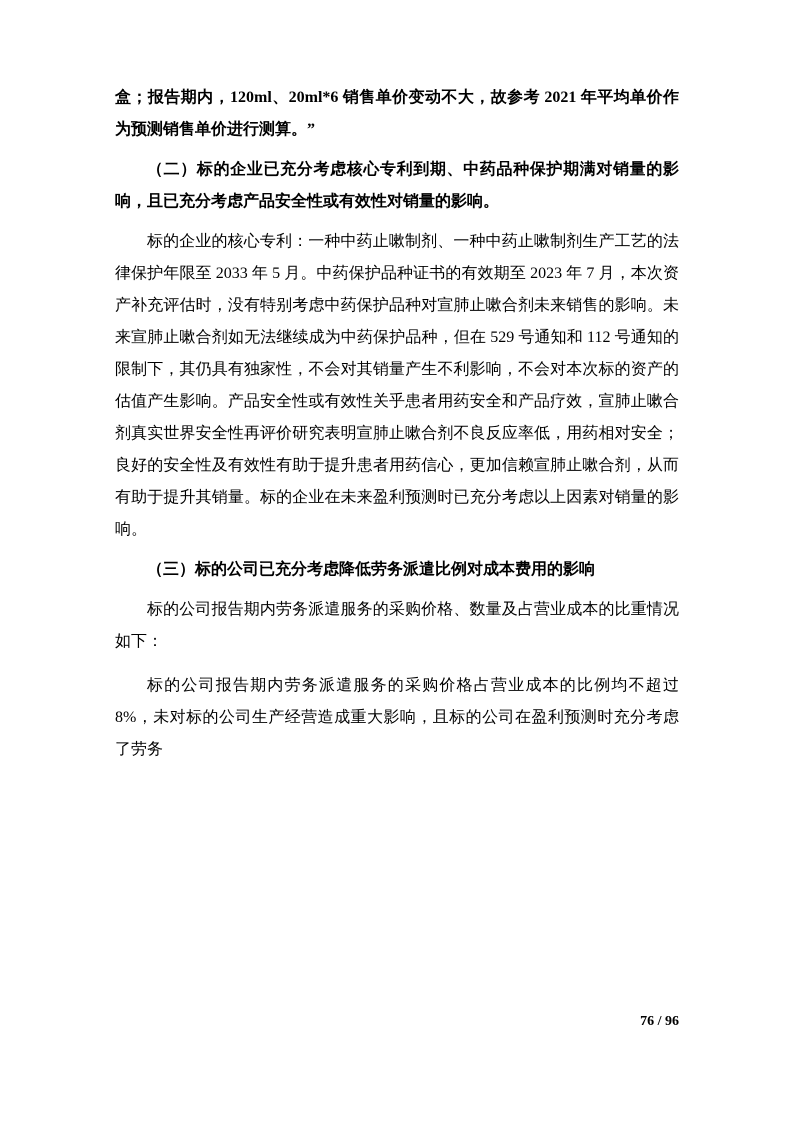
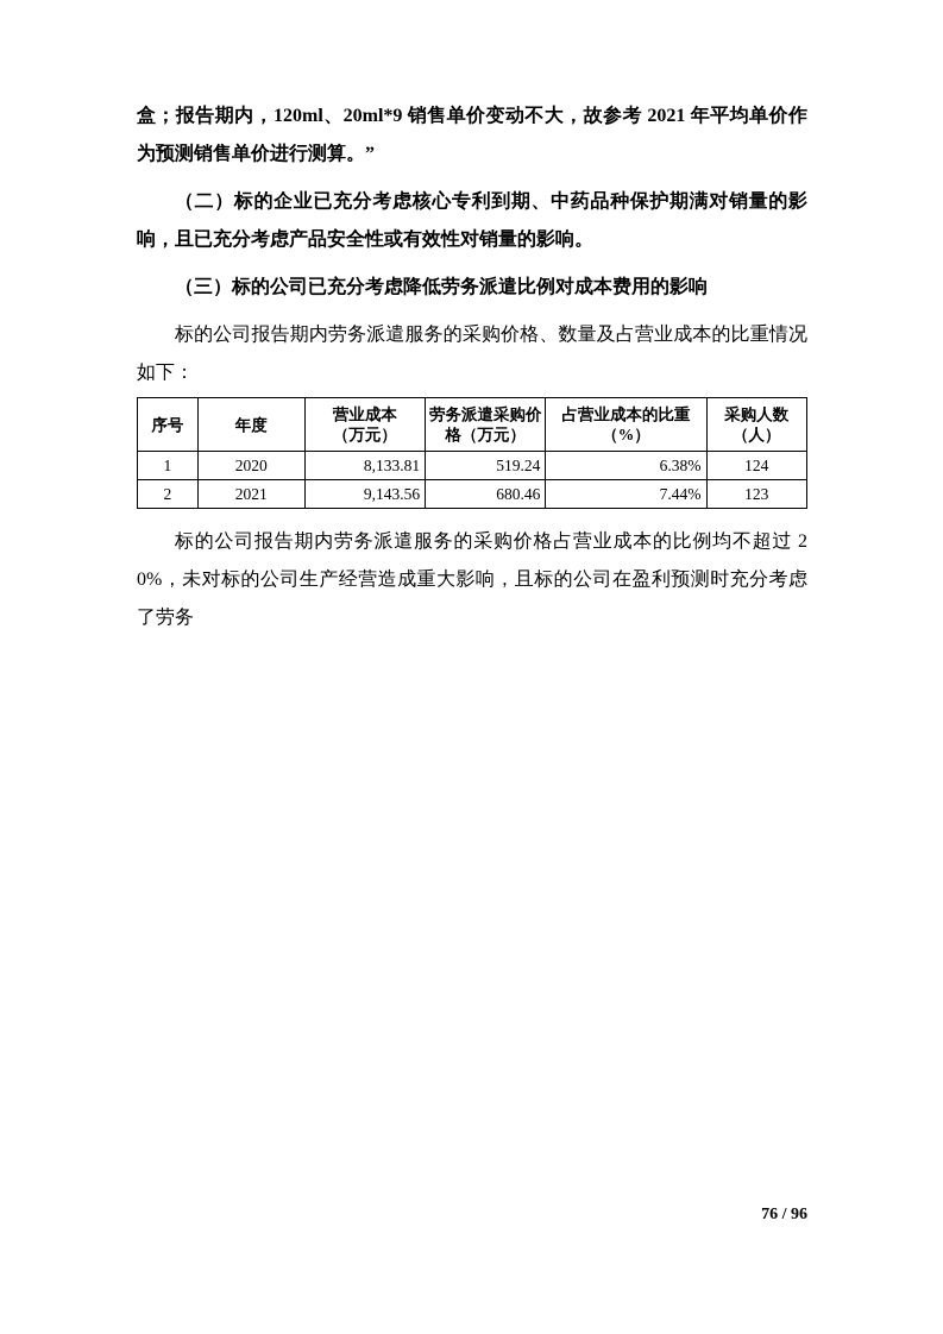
- 盒；报告期内，120ml、20ml*6 销售单价变动不大，故参考 2021 年平均单价作为预测销售单价进行测算。”
+ 盒；报告期内，120ml、20ml*9 销售单价变动不大，故参考 2021 年平均单价作为预测销售单价进行测算。”
  （二）标的企业已充分考虑核心专利到期、中药品种保护期满对销量的影响，且已充分考虑产品安全性或有效性对销量的影响。
- 标的企业的核心专利：一种中药止嗽制剂、一种中药止嗽制剂生产工艺的法律保护年限至 2033 年 5 月。中药保护品种证书的有效期至 2023 年 7 月，本次资产补充评估时，没有特别考虑中药保护品种对宣肺止嗽合剂未来销售的影响。未来宣肺止嗽合剂如无法继续成为中药保护品种，但在 529 号通知和 112 号通知的限制下，其仍具有独家性，不会对其销量产生不利影响，不会对本次标的资产的估值产生影响。产品安全性或有效性关乎患者用药安全和产品疗效，宣肺止嗽合剂真实世界安全性再评价研究表明宣肺止嗽合剂不良反应率低，用药相对安全；良好的安全性及有效性有助于提升患者用药信心，更加信赖宣肺止嗽合剂，从而有助于提升其销量。标的企业在未来盈利预测时已充分考虑以上因素对销量的影响。
  （三）标的公司已充分考虑降低劳务派遣比例对成本费用的影响
  标的公司报告期内劳务派遣服务的采购价格、数量及占营业成本的比重情况如下：
+ 序号	年度	营业成本 （万元）	劳务派遣采购价 格（万元）	占营业成本的比重 （%）	采购人数 （人）
+ 1	2020	8,133.81	519.24	6.38%	124
+ 2	2021	9,143.56	680.46	7.44%	123
- 标的公司报告期内劳务派遣服务的采购价格占营业成本的比例均不超过 8%，未对标的公司生产经营造成重大影响，且标的公司在盈利预测时充分考虑了劳务
+ 标的公司报告期内劳务派遣服务的采购价格占营业成本的比例均不超过 20%，未对标的公司生产经营造成重大影响，且标的公司在盈利预测时充分考虑了劳务
  76 / 96
